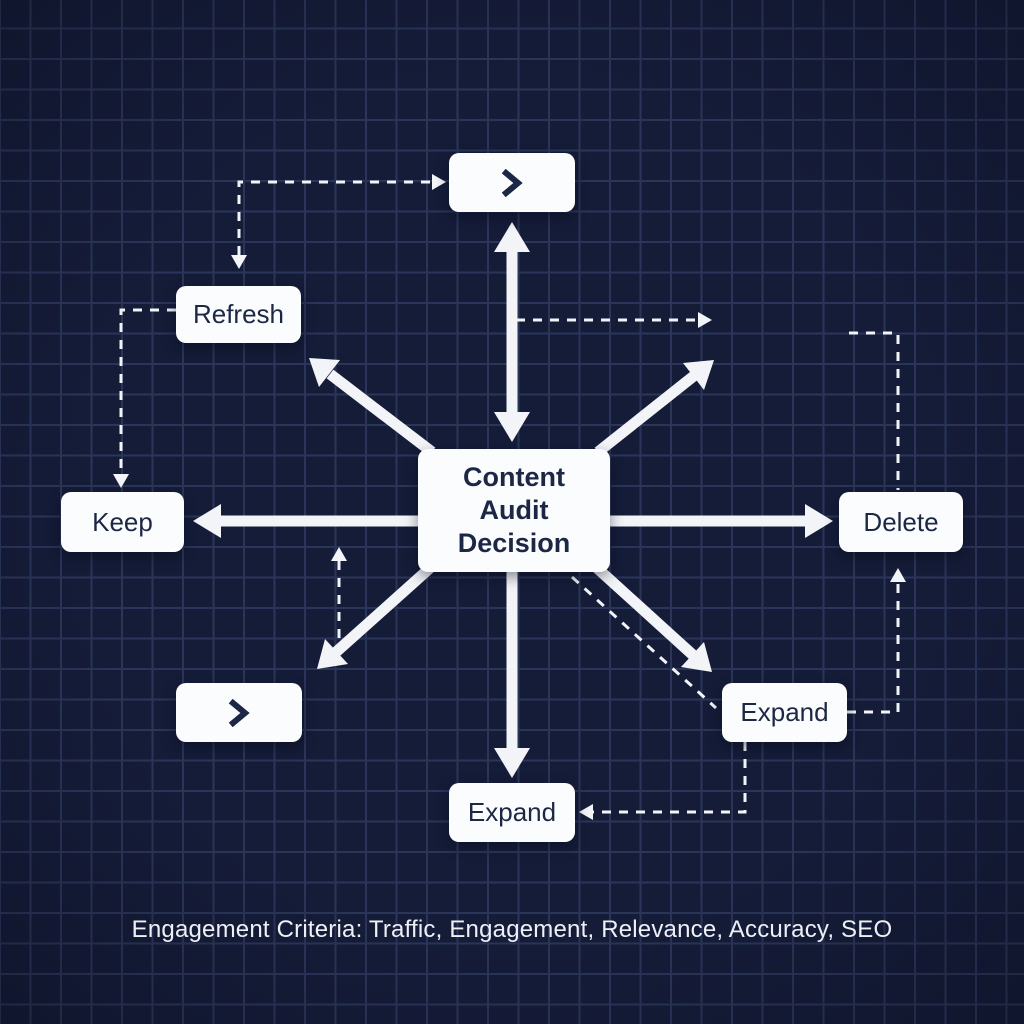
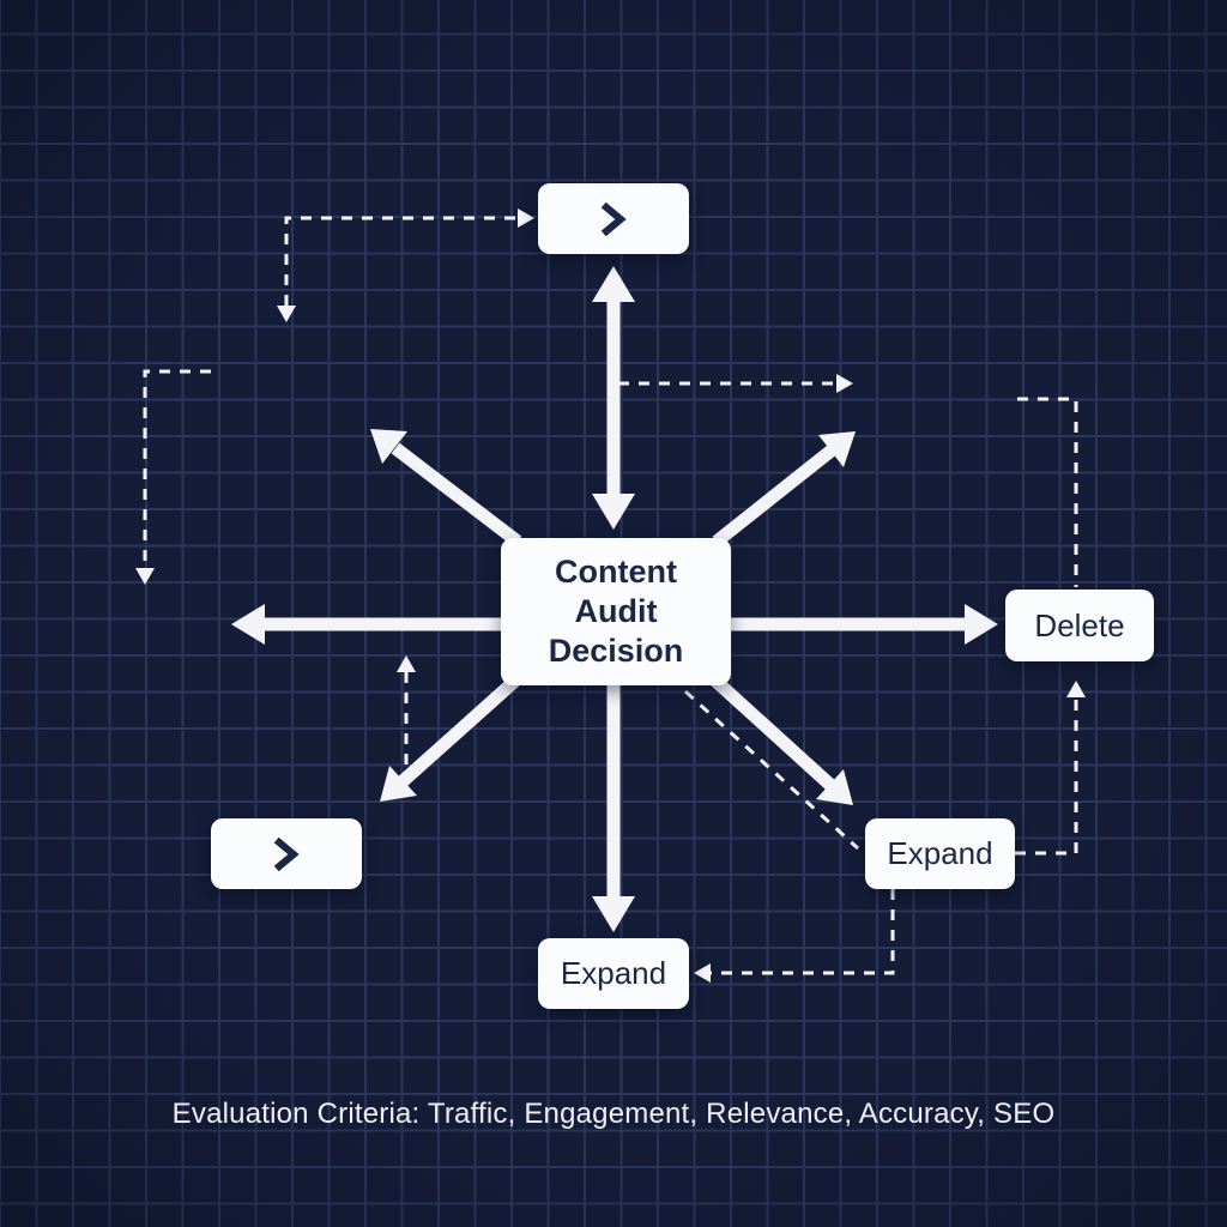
- Refresh
- Keep
  Content Audit Decision
  Delete
  Expand
  Expand
- Engagement Criteria: Traffic, Engagement, Relevance, Accuracy, SEO
+ Evaluation Criteria: Traffic, Engagement, Relevance, Accuracy, SEO
